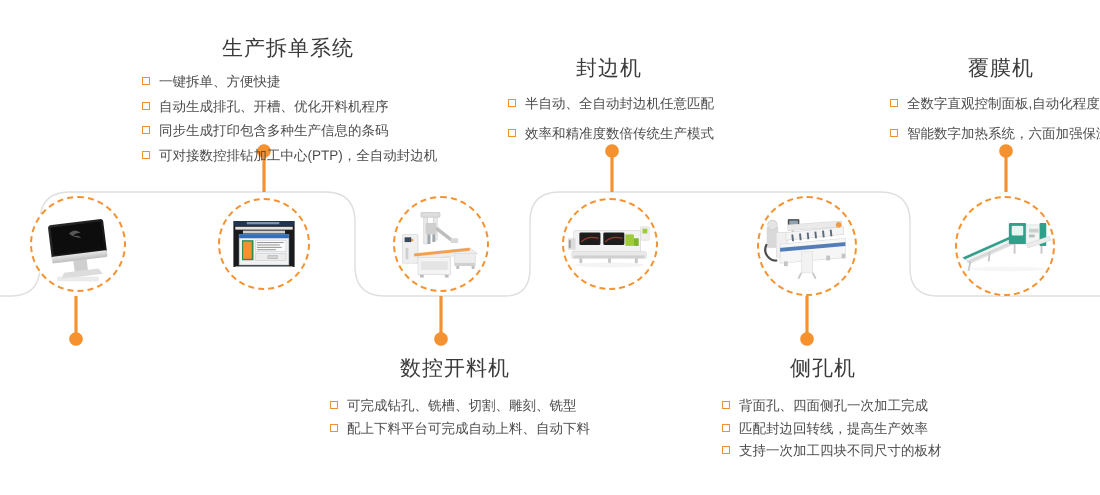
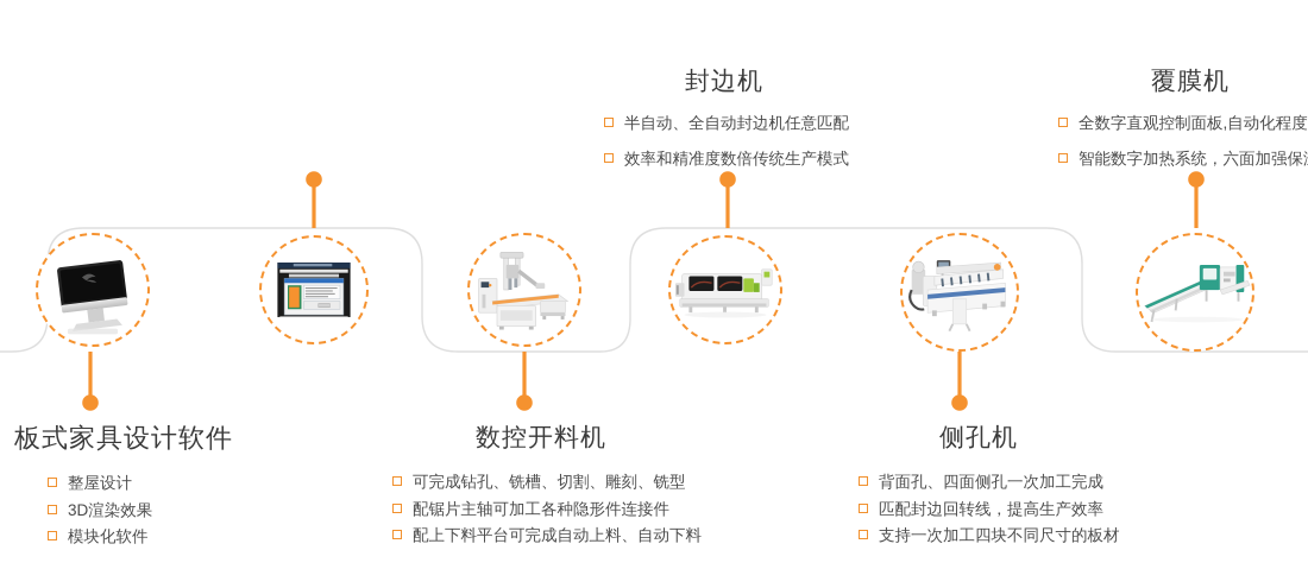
- 生产拆单系统
- 一键拆单、方便快捷
- 自动生成排孔、开槽、优化开料机程序
- 同步生成打印包含多种生产信息的条码
- 可对接数控排钻加工中心(PTP)，全自动封边机
  封边机
  半自动、全自动封边机任意匹配
  效率和精准度数倍传统生产模式
  覆膜机
  全数字直观控制面板,自动化程度
  智能数字加热系统，六面加强保
+ 板式家具设计软件
+ 整屋设计
+ 3D渲染效果
+ 模块化软件
  数控开料机
  可完成钻孔、铣槽、切割、雕刻、铣型
+ 配锯片主轴可加工各种隐形件连接件
  配上下料平台可完成自动上料、自动下料
  侧孔机
  背面孔、四面侧孔一次加工完成
  匹配封边回转线，提高生产效率
  支持一次加工四块不同尺寸的板材
